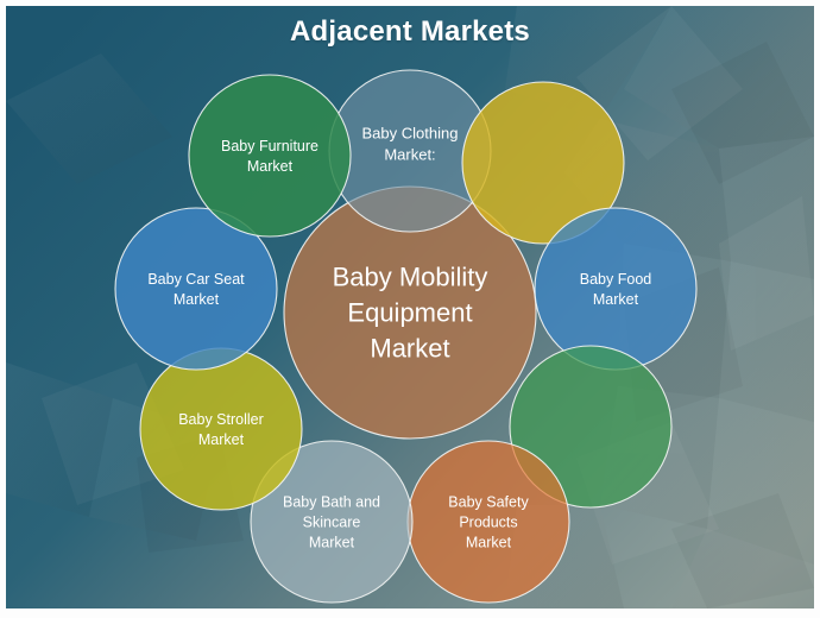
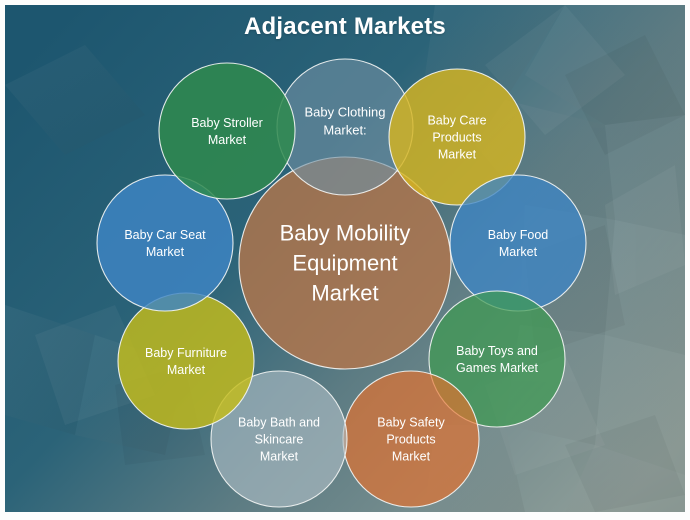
  Adjacent Markets
  Baby Clothing Market:
+ Baby Care Products Market
  Baby Food Market
+ Baby Toys and Games Market
  Baby Safety Products Market
  Baby Bath and Skincare Market
- Baby Stroller Market
+ Baby Furniture Market
  Baby Car Seat Market
- Baby Furniture Market
+ Baby Stroller Market
  Baby Mobility Equipment Market
